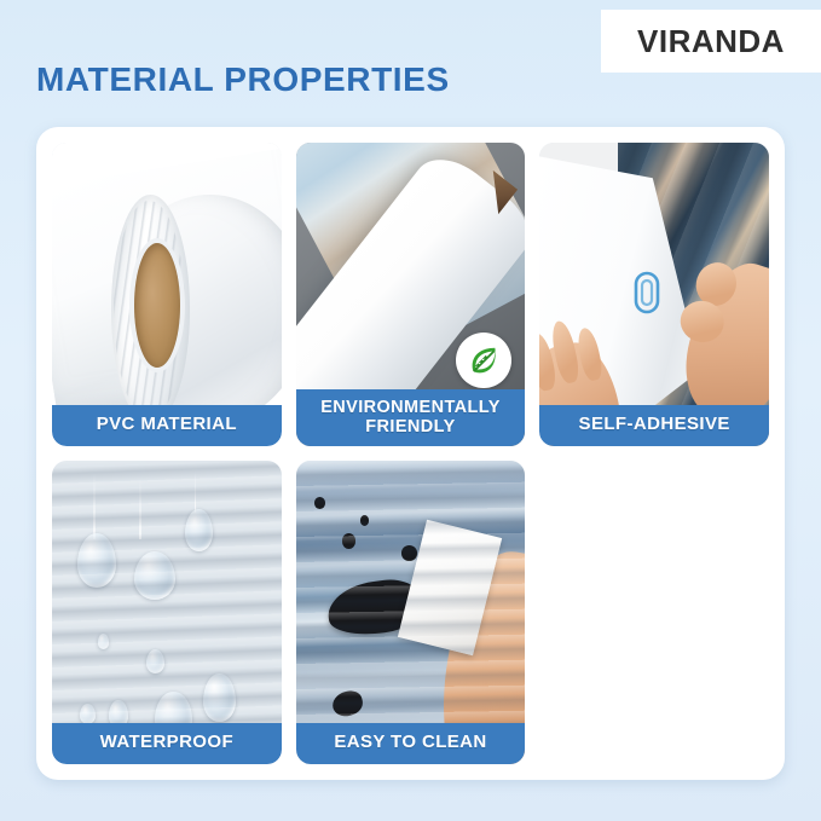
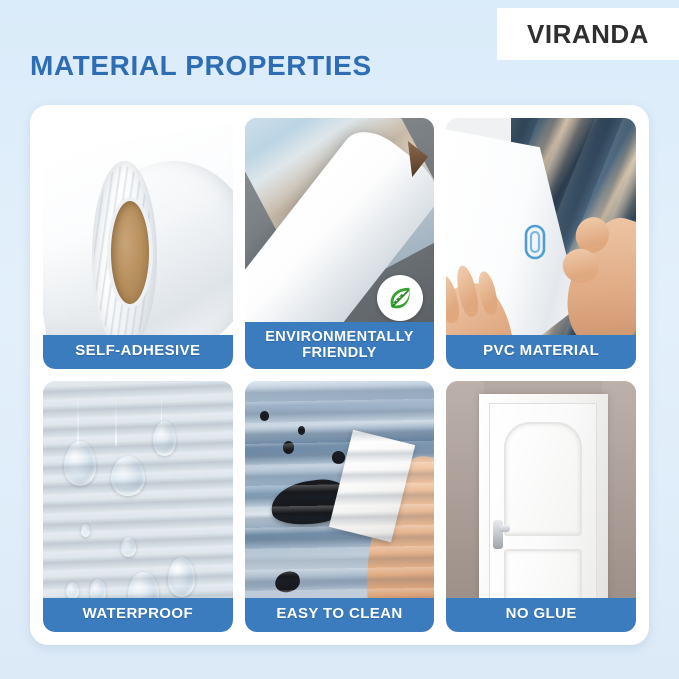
  MATERIAL PROPERTIES
  VIRANDA
- PVC MATERIAL
+ SELF-ADHESIVE
  ENVIRONMENTALLY FRIENDLY
- SELF-ADHESIVE
+ PVC MATERIAL
  WATERPROOF
  EASY TO CLEAN
+ NO GLUE
